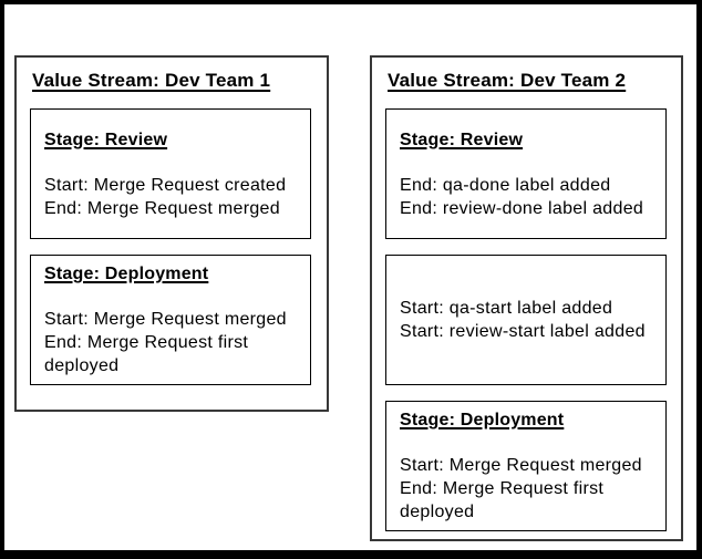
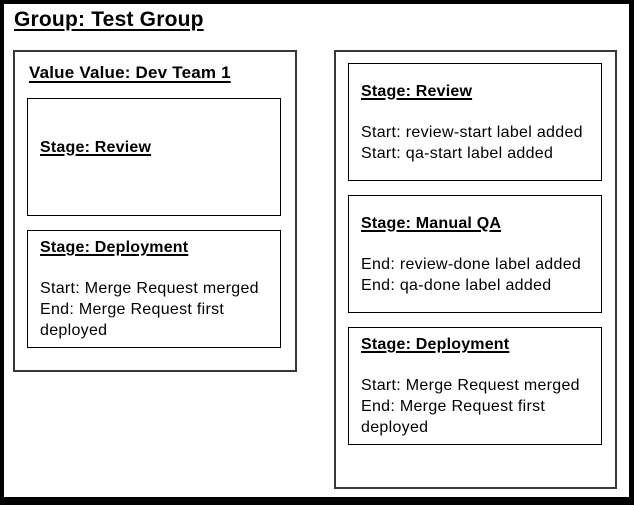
+ Group: Test Group
- Value Stream: Dev Team 1
+ Value Value: Dev Team 1
  Stage: Review
- Start: Merge Request created
- End: Merge Request merged
  Stage: Deployment
  Start: Merge Request merged
  End: Merge Request first deployed
- Value Stream: Dev Team 2
  Stage: Review
- End: qa-done label added
+ Start: review-start label added
- End: review-done label added
+ Start: qa-start label added
+ Stage: Manual QA
- Start: qa-start label added
+ End: review-done label added
- Start: review-start label added
+ End: qa-done label added
  Stage: Deployment
  Start: Merge Request merged
  End: Merge Request first deployed
